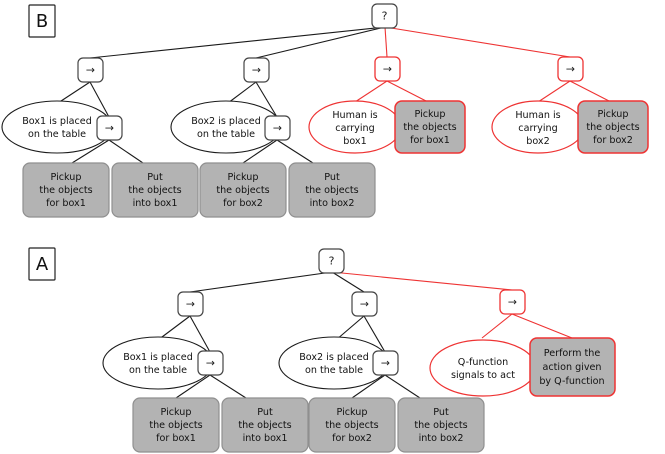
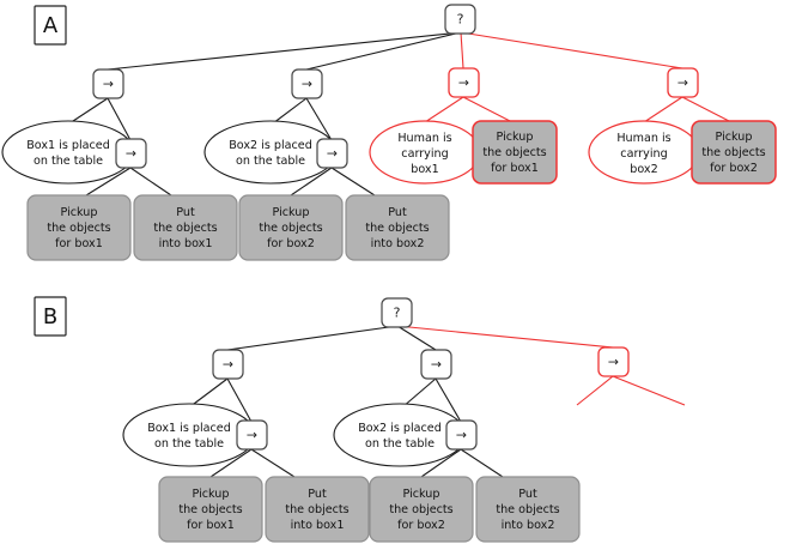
- B
+ A
  ?
  →
  Box1 is placed
  on the table
  →
  Pickup
  the objects
  for box1
  Put
  the objects
  into box1
  →
  Box2 is placed
  on the table
  →
  Pickup
  the objects
  for box2
  Put
  the objects
  into box2
  →
  Human is
  carrying
  box1
  Pickup
  the objects
  for box1
  →
  Human is
  carrying
  box2
  Pickup
  the objects
  for box2
- A
+ B
  ?
  →
  Box1 is placed
  on the table
  →
  Pickup
  the objects
  for box1
  Put
  the objects
  into box1
  →
  Box2 is placed
  on the table
  →
  Pickup
  the objects
  for box2
  Put
  the objects
  into box2
  →
- Q-function
- signals to act
- Perform the
- action given
- by Q-function
